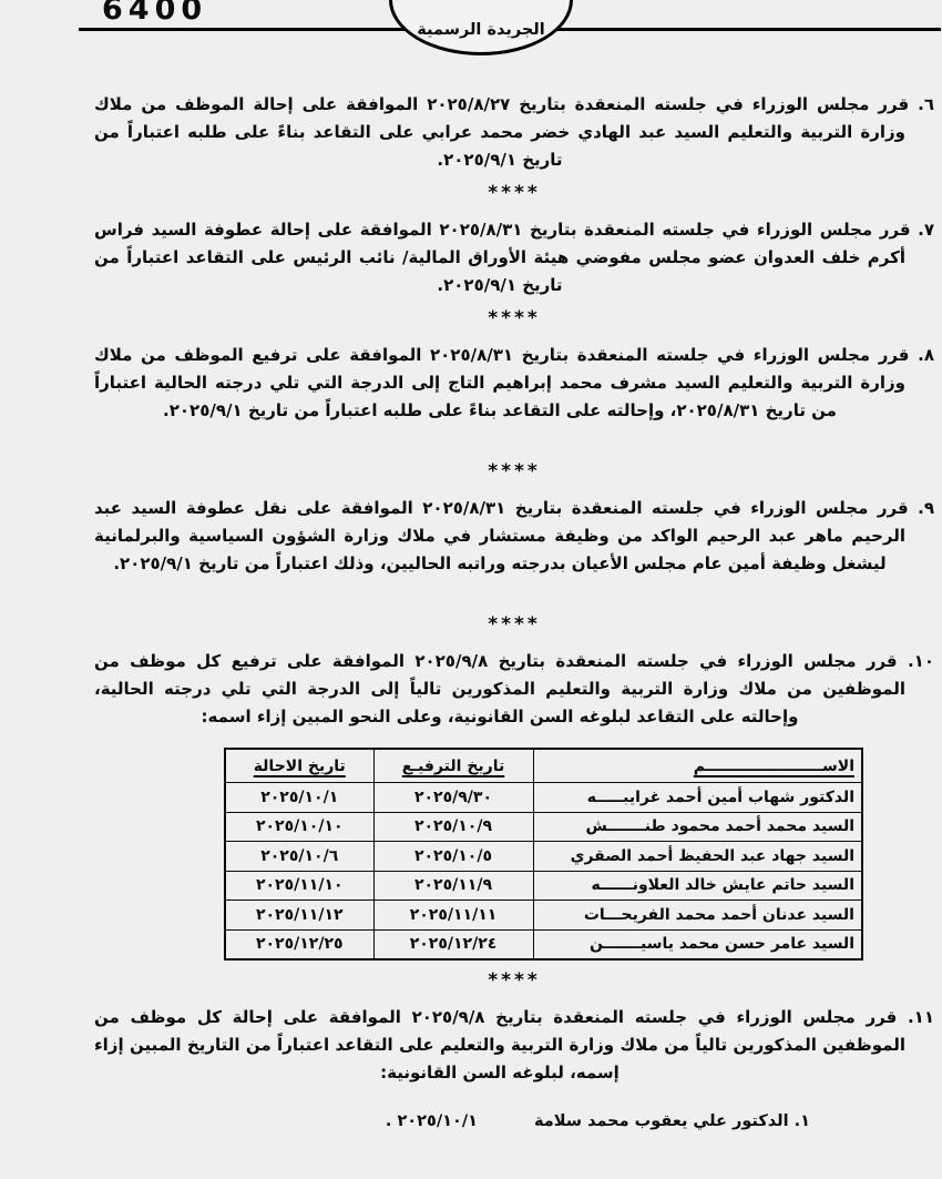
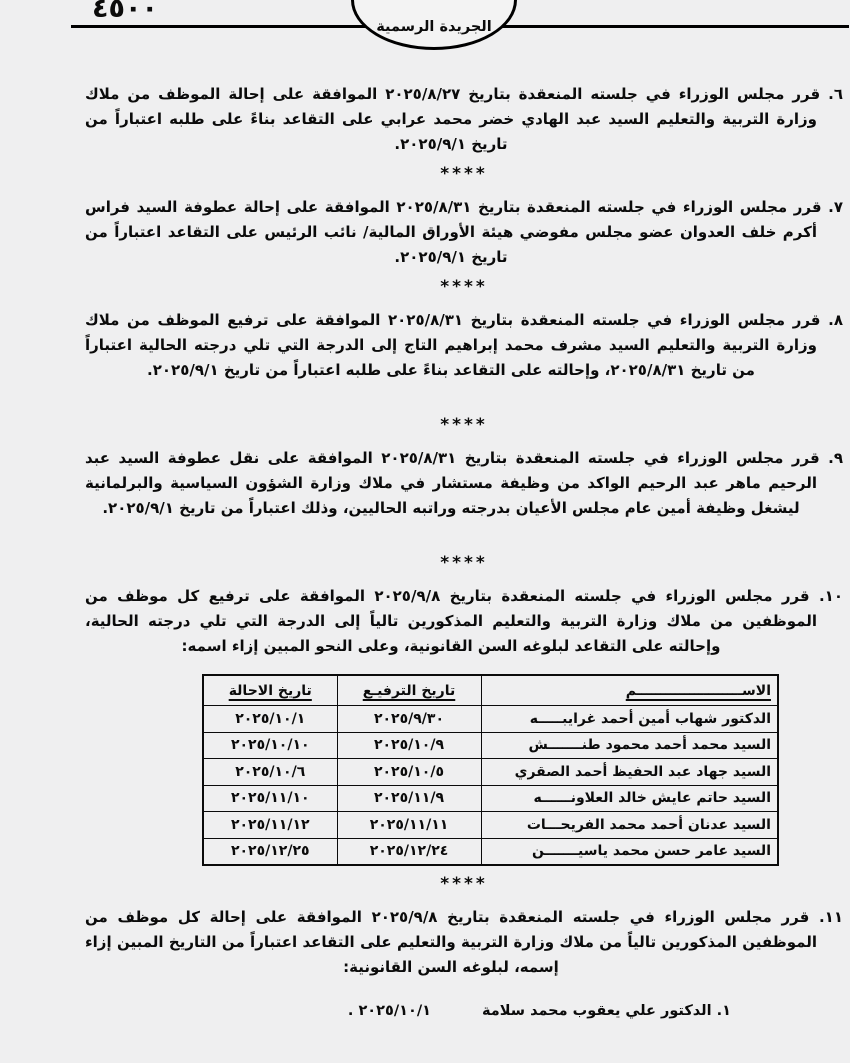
- 6400
+ ٤٥٠٠
  الجريدة الرسمية
  ٦. قرر مجلس الوزراء في جلسته المنعقدة بتاريخ ٢٠٢٥/٨/٢٧ الموافقة على إحالة الموظف من ملاك وزارة التربية والتعليم السيد عبد الهادي خضر محمد عرابي على التقاعد بناءً على طلبه اعتباراً من تاريخ ٢٠٢٥/٩/١.
  ****
  ٧. قرر مجلس الوزراء في جلسته المنعقدة بتاريخ ٢٠٢٥/٨/٣١ الموافقة على إحالة عطوفة السيد فراس أكرم خلف العدوان عضو مجلس مفوضي هيئة الأوراق المالية/ نائب الرئيس على التقاعد اعتباراً من تاريخ ٢٠٢٥/٩/١.
  ****
  ٨. قرر مجلس الوزراء في جلسته المنعقدة بتاريخ ٢٠٢٥/٨/٣١ الموافقة على ترفيع الموظف من ملاك وزارة التربية والتعليم السيد مشرف محمد إبراهيم التاج إلى الدرجة التي تلي درجته الحالية اعتباراً من تاريخ ٢٠٢٥/٨/٣١، وإحالته على التقاعد بناءً على طلبه اعتباراً من تاريخ ٢٠٢٥/٩/١.
  ****
  ٩. قرر مجلس الوزراء في جلسته المنعقدة بتاريخ ٢٠٢٥/٨/٣١ الموافقة على نقل عطوفة السيد عبد الرحيم ماهر عبد الرحيم الواكد من وظيفة مستشار في ملاك وزارة الشؤون السياسية والبرلمانية ليشغل وظيفة أمين عام مجلس الأعيان بدرجته وراتبه الحاليين، وذلك اعتباراً من تاريخ ٢٠٢٥/٩/١.
  ****
  ١٠. قرر مجلس الوزراء في جلسته المنعقدة بتاريخ ٢٠٢٥/٩/٨ الموافقة على ترفيع كل موظف من الموظفين من ملاك وزارة التربية والتعليم المذكورين تالياً إلى الدرجة التي تلي درجته الحالية، وإحالته على التقاعد لبلوغه السن القانونية، وعلى النحو المبين إزاء اسمه:
  الاســــــــــــــــــــــم	تاريخ الترفيـع	تاريخ الاحالة
  الدكتور شهاب أمين أحمد غرايبـــــه	٢٠٢٥/٩/٣٠	٢٠٢٥/١٠/١
  السيد محمد أحمد محمود طنـــــــش	٢٠٢٥/١٠/٩	٢٠٢٥/١٠/١٠
  السيد جهاد عبد الحفيظ أحمد الصقري	٢٠٢٥/١٠/٥	٢٠٢٥/١٠/٦
  السيد حاتم عايش خالد العلاونــــــه	٢٠٢٥/١١/٩	٢٠٢٥/١١/١٠
  السيد عدنان أحمد محمد الفريحـــات	٢٠٢٥/١١/١١	٢٠٢٥/١١/١٢
  السيد عامر حسن محمد ياسيـــــــن	٢٠٢٥/١٢/٢٤	٢٠٢٥/١٢/٢٥
  ****
  ١١. قرر مجلس الوزراء في جلسته المنعقدة بتاريخ ٢٠٢٥/٩/٨ الموافقة على إحالة كل موظف من الموظفين المذكورين تالياً من ملاك وزارة التربية والتعليم على التقاعد اعتباراً من التاريخ المبين إزاء إسمه، لبلوغه السن القانونية:
  ١. الدكتور علي يعقوب محمد سلامة
  ٢٠٢٥/١٠/١ .
